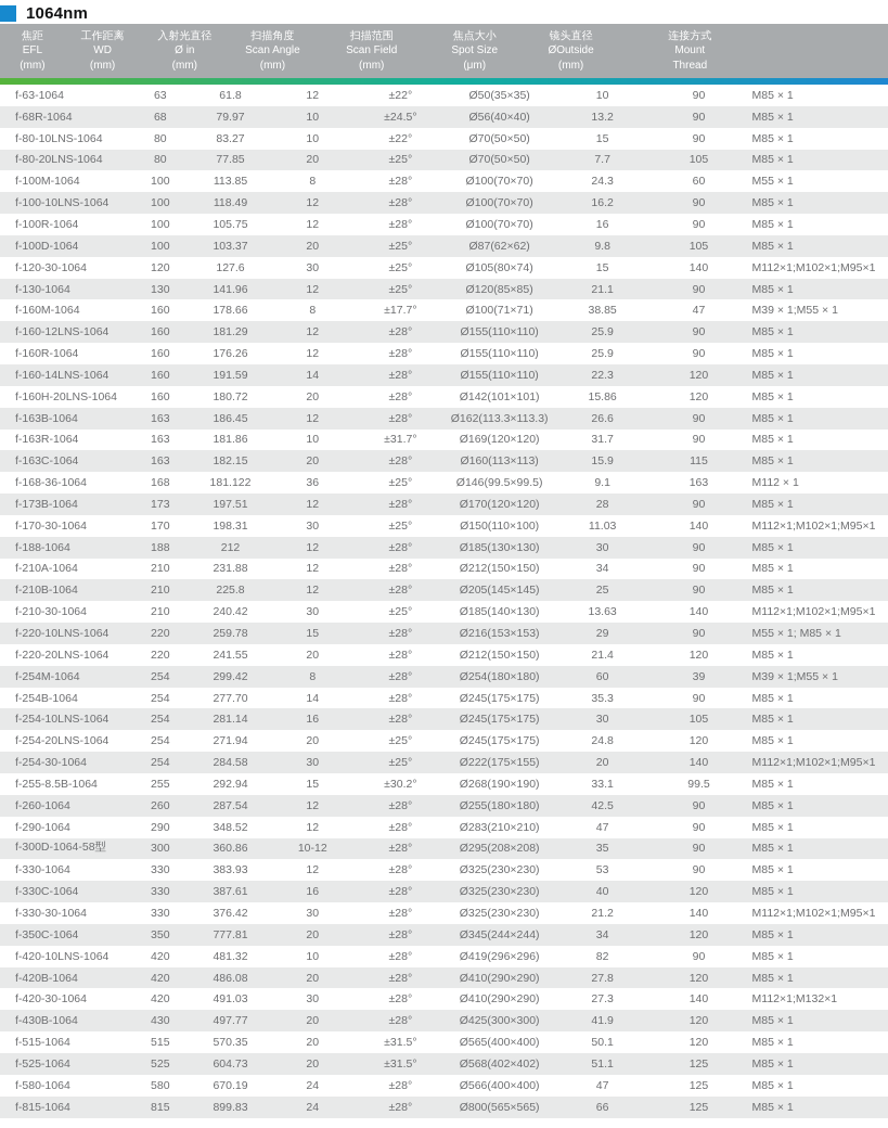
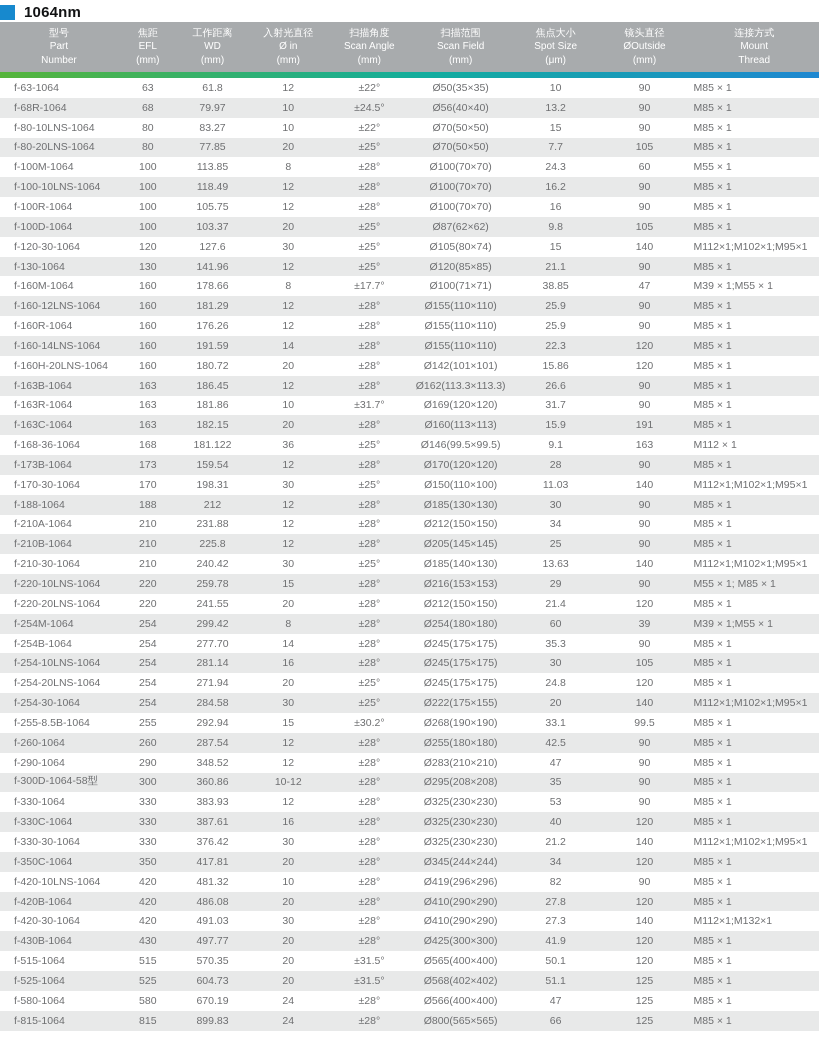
  1064nm
+ 型号
+ Part
+ Number
  焦距
  EFL
  (mm)
  工作距离
  WD
  (mm)
  入射光直径
  Ø in
  (mm)
  扫描角度
  Scan Angle
  (mm)
  扫描范围
  Scan Field
  (mm)
  焦点大小
  Spot Size
  (μm)
  镜头直径
  ØOutside
  (mm)
  连接方式
  Mount
  Thread
  f-63-1064
  63
  61.8
  12
  ±22°
  Ø50(35×35)
  10
  90
  M85 × 1
  f-68R-1064
  68
  79.97
  10
  ±24.5°
  Ø56(40×40)
  13.2
  90
  M85 × 1
  f-80-10LNS-1064
  80
  83.27
  10
  ±22°
  Ø70(50×50)
  15
  90
  M85 × 1
  f-80-20LNS-1064
  80
  77.85
  20
  ±25°
  Ø70(50×50)
  7.7
  105
  M85 × 1
  f-100M-1064
  100
  113.85
  8
  ±28°
  Ø100(70×70)
  24.3
  60
  M55 × 1
  f-100-10LNS-1064
  100
  118.49
  12
  ±28°
  Ø100(70×70)
  16.2
  90
  M85 × 1
  f-100R-1064
  100
  105.75
  12
  ±28°
  Ø100(70×70)
  16
  90
  M85 × 1
  f-100D-1064
  100
  103.37
  20
  ±25°
  Ø87(62×62)
  9.8
  105
  M85 × 1
  f-120-30-1064
  120
  127.6
  30
  ±25°
  Ø105(80×74)
  15
  140
  M112×1;M102×1;M95×1
  f-130-1064
  130
  141.96
  12
  ±25°
  Ø120(85×85)
  21.1
  90
  M85 × 1
  f-160M-1064
  160
  178.66
  8
  ±17.7°
  Ø100(71×71)
  38.85
  47
  M39 × 1;M55 × 1
  f-160-12LNS-1064
  160
  181.29
  12
  ±28°
  Ø155(110×110)
  25.9
  90
  M85 × 1
  f-160R-1064
  160
  176.26
  12
  ±28°
  Ø155(110×110)
  25.9
  90
  M85 × 1
  f-160-14LNS-1064
  160
  191.59
  14
  ±28°
  Ø155(110×110)
  22.3
  120
  M85 × 1
  f-160H-20LNS-1064
  160
  180.72
  20
  ±28°
  Ø142(101×101)
  15.86
  120
  M85 × 1
  f-163B-1064
  163
  186.45
  12
  ±28°
  Ø162(113.3×113.3)
  26.6
  90
  M85 × 1
  f-163R-1064
  163
  181.86
  10
  ±31.7°
  Ø169(120×120)
  31.7
  90
  M85 × 1
  f-163C-1064
  163
  182.15
  20
  ±28°
  Ø160(113×113)
  15.9
- 115
+ 191
  M85 × 1
  f-168-36-1064
  168
  181.122
  36
  ±25°
  Ø146(99.5×99.5)
  9.1
  163
  M112 × 1
  f-173B-1064
  173
- 197.51
+ 159.54
  12
  ±28°
  Ø170(120×120)
  28
  90
  M85 × 1
  f-170-30-1064
  170
  198.31
  30
  ±25°
  Ø150(110×100)
  11.03
  140
  M112×1;M102×1;M95×1
  f-188-1064
  188
  212
  12
  ±28°
  Ø185(130×130)
  30
  90
  M85 × 1
  f-210A-1064
  210
  231.88
  12
  ±28°
  Ø212(150×150)
  34
  90
  M85 × 1
  f-210B-1064
  210
  225.8
  12
  ±28°
  Ø205(145×145)
  25
  90
  M85 × 1
  f-210-30-1064
  210
  240.42
  30
  ±25°
  Ø185(140×130)
  13.63
  140
  M112×1;M102×1;M95×1
  f-220-10LNS-1064
  220
  259.78
  15
  ±28°
  Ø216(153×153)
  29
  90
  M55 × 1; M85 × 1
  f-220-20LNS-1064
  220
  241.55
  20
  ±28°
  Ø212(150×150)
  21.4
  120
  M85 × 1
  f-254M-1064
  254
  299.42
  8
  ±28°
  Ø254(180×180)
  60
  39
  M39 × 1;M55 × 1
  f-254B-1064
  254
  277.70
  14
  ±28°
  Ø245(175×175)
  35.3
  90
  M85 × 1
  f-254-10LNS-1064
  254
  281.14
  16
  ±28°
  Ø245(175×175)
  30
  105
  M85 × 1
  f-254-20LNS-1064
  254
  271.94
  20
  ±25°
  Ø245(175×175)
  24.8
  120
  M85 × 1
  f-254-30-1064
  254
  284.58
  30
  ±25°
  Ø222(175×155)
  20
  140
  M112×1;M102×1;M95×1
  f-255-8.5B-1064
  255
  292.94
  15
  ±30.2°
  Ø268(190×190)
  33.1
  99.5
  M85 × 1
  f-260-1064
  260
  287.54
  12
  ±28°
  Ø255(180×180)
  42.5
  90
  M85 × 1
  f-290-1064
  290
  348.52
  12
  ±28°
  Ø283(210×210)
  47
  90
  M85 × 1
  f-300D-1064-58型
  300
  360.86
  10-12
  ±28°
  Ø295(208×208)
  35
  90
  M85 × 1
  f-330-1064
  330
  383.93
  12
  ±28°
  Ø325(230×230)
  53
  90
  M85 × 1
  f-330C-1064
  330
  387.61
  16
  ±28°
  Ø325(230×230)
  40
  120
  M85 × 1
  f-330-30-1064
  330
  376.42
  30
  ±28°
  Ø325(230×230)
  21.2
  140
  M112×1;M102×1;M95×1
  f-350C-1064
  350
- 777.81
+ 417.81
  20
  ±28°
  Ø345(244×244)
  34
  120
  M85 × 1
  f-420-10LNS-1064
  420
  481.32
  10
  ±28°
  Ø419(296×296)
  82
  90
  M85 × 1
  f-420B-1064
  420
  486.08
  20
  ±28°
  Ø410(290×290)
  27.8
  120
  M85 × 1
  f-420-30-1064
  420
  491.03
  30
  ±28°
  Ø410(290×290)
  27.3
  140
  M112×1;M132×1
  f-430B-1064
  430
  497.77
  20
  ±28°
  Ø425(300×300)
  41.9
  120
  M85 × 1
  f-515-1064
  515
  570.35
  20
  ±31.5°
  Ø565(400×400)
  50.1
  120
  M85 × 1
  f-525-1064
  525
  604.73
  20
  ±31.5°
  Ø568(402×402)
  51.1
  125
  M85 × 1
  f-580-1064
  580
  670.19
  24
  ±28°
  Ø566(400×400)
  47
  125
  M85 × 1
  f-815-1064
  815
  899.83
  24
  ±28°
  Ø800(565×565)
  66
  125
  M85 × 1
